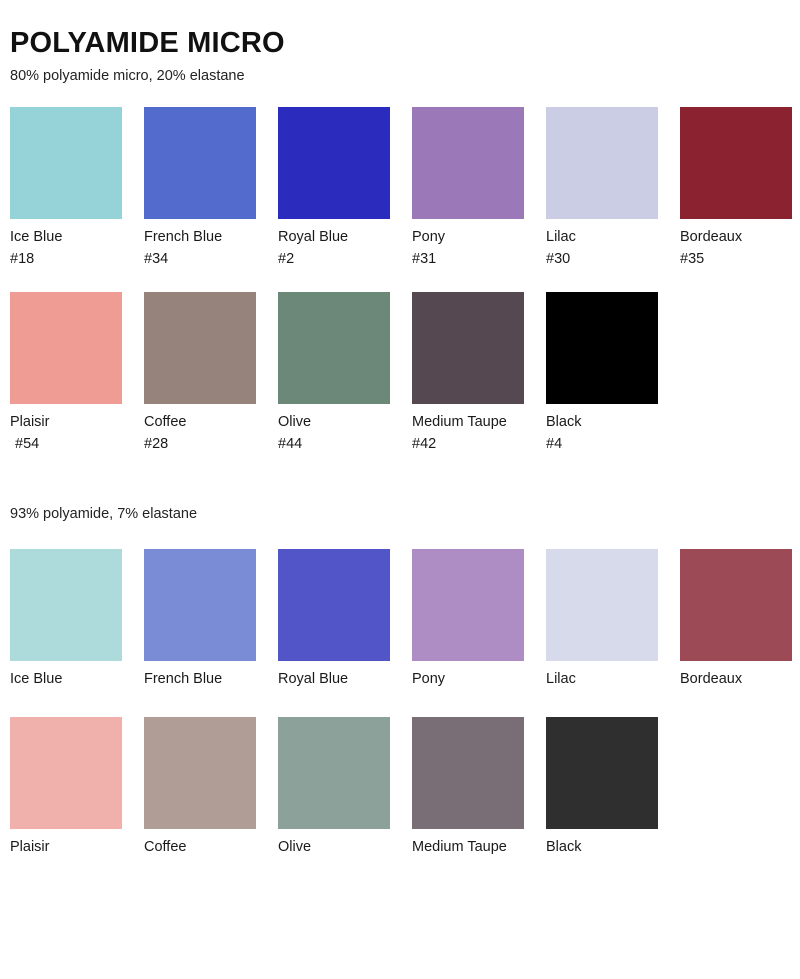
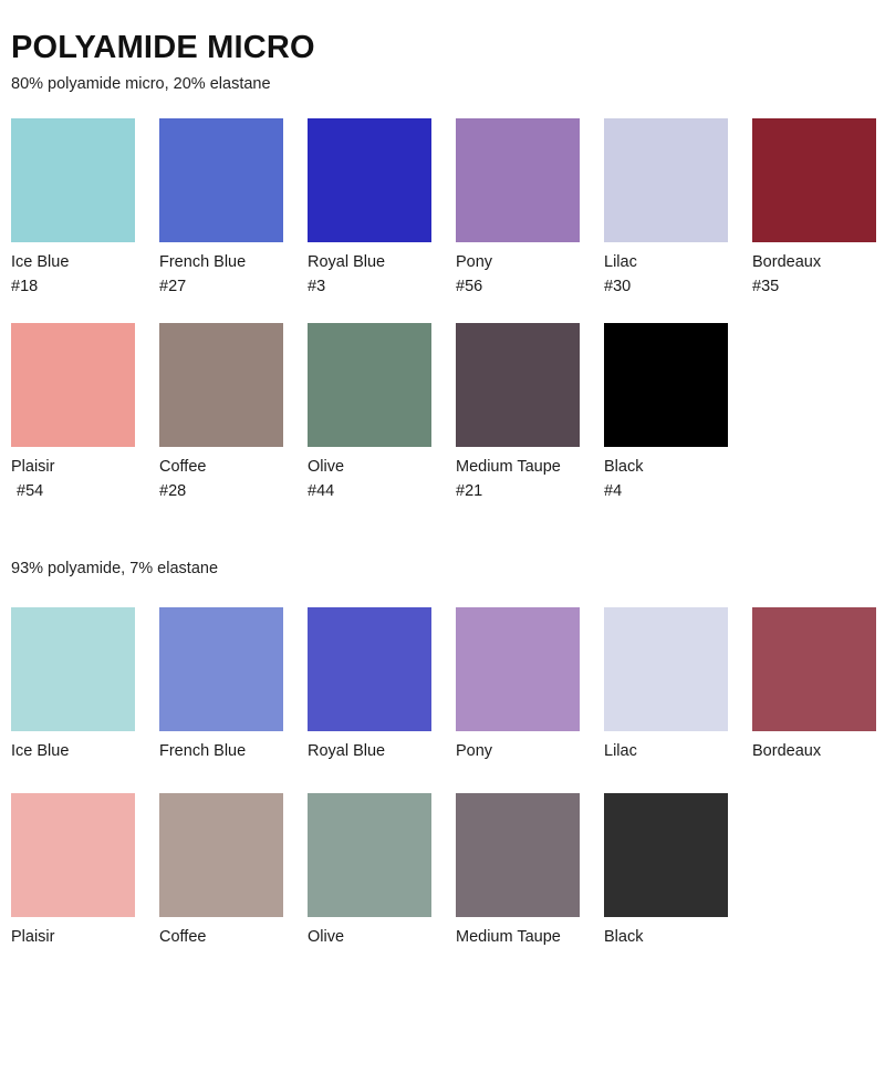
  POLYAMIDE MICRO
  80% polyamide micro, 20% elastane
  Ice Blue
  #18
  French Blue
- #34
+ #27
  Royal Blue
- #2
+ #3
  Pony
- #31
+ #56
  Lilac
  #30
  Bordeaux
  #35
  Plaisir
  #54
  Coffee
  #28
  Olive
  #44
  Medium Taupe
- #42
+ #21
  Black
  #4
  93% polyamide, 7% elastane
  Ice Blue
  French Blue
  Royal Blue
  Pony
  Lilac
  Bordeaux
  Plaisir
  Coffee
  Olive
  Medium Taupe
  Black
